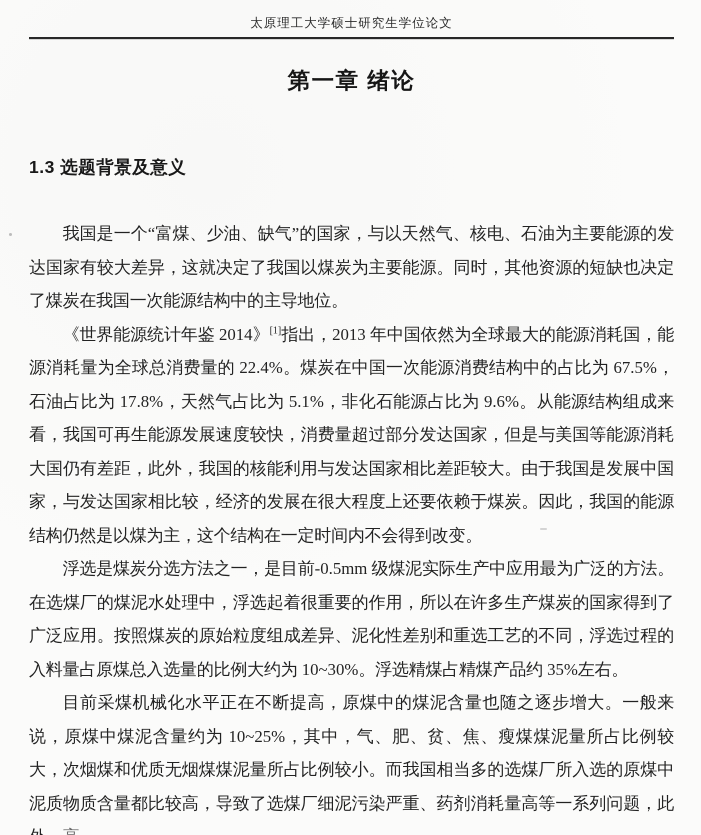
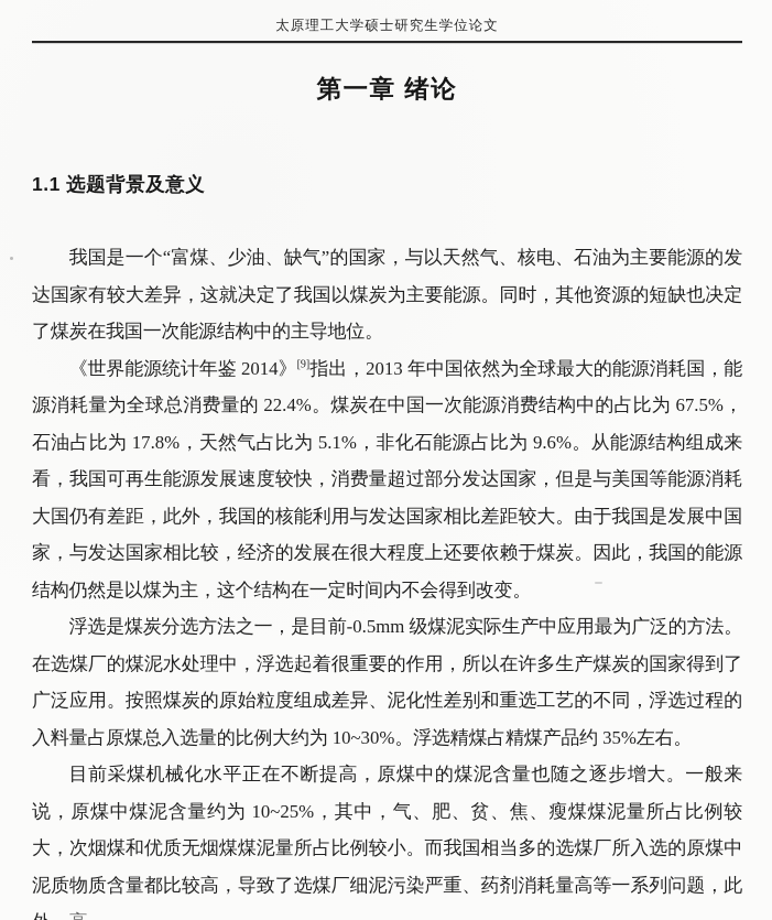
  太原理工大学硕士研究生学位论文
  第一章 绪论
- 1.3 选题背景及意义
+ 1.1 选题背景及意义
  我国是一个“富煤、少油、缺气”的国家，与以天然气、核电、石油为主要能源的发达国家有较大差异，这就决定了我国以煤炭为主要能源。同时，其他资源的短缺也决定了煤炭在我国一次能源结构中的主导地位。
- 《世界能源统计年鉴 2014》[1]指出，2013 年中国依然为全球最大的能源消耗国，能源消耗量为全球总消费量的 22.4%。煤炭在中国一次能源消费结构中的占比为 67.5%，石油占比为 17.8%，天然气占比为 5.1%，非化石能源占比为 9.6%。从能源结构组成来看，我国可再生能源发展速度较快，消费量超过部分发达国家，但是与美国等能源消耗大国仍有差距，此外，我国的核能利用与发达国家相比差距较大。由于我国是发展中国家，与发达国家相比较，经济的发展在很大程度上还要依赖于煤炭。因此，我国的能源结构仍然是以煤为主，这个结构在一定时间内不会得到改变。
+ 《世界能源统计年鉴 2014》[9]指出，2013 年中国依然为全球最大的能源消耗国，能源消耗量为全球总消费量的 22.4%。煤炭在中国一次能源消费结构中的占比为 67.5%，石油占比为 17.8%，天然气占比为 5.1%，非化石能源占比为 9.6%。从能源结构组成来看，我国可再生能源发展速度较快，消费量超过部分发达国家，但是与美国等能源消耗大国仍有差距，此外，我国的核能利用与发达国家相比差距较大。由于我国是发展中国家，与发达国家相比较，经济的发展在很大程度上还要依赖于煤炭。因此，我国的能源结构仍然是以煤为主，这个结构在一定时间内不会得到改变。
  浮选是煤炭分选方法之一，是目前-0.5mm 级煤泥实际生产中应用最为广泛的方法。在选煤厂的煤泥水处理中，浮选起着很重要的作用，所以在许多生产煤炭的国家得到了广泛应用。按照煤炭的原始粒度组成差异、泥化性差别和重选工艺的不同，浮选过程的入料量占原煤总入选量的比例大约为 10~30%。浮选精煤占精煤产品约 35%左右。
  目前采煤机械化水平正在不断提高，原煤中的煤泥含量也随之逐步增大。一般来说，原煤中煤泥含量约为 10~25%，其中，气、肥、贫、焦、瘦煤煤泥量所占比例较大，次烟煤和优质无烟煤煤泥量所占比例较小。而我国相当多的选煤厂所入选的原煤中泥质物质含量都比较高，导致了选煤厂细泥污染严重、药剂消耗量高等一系列问题，此
